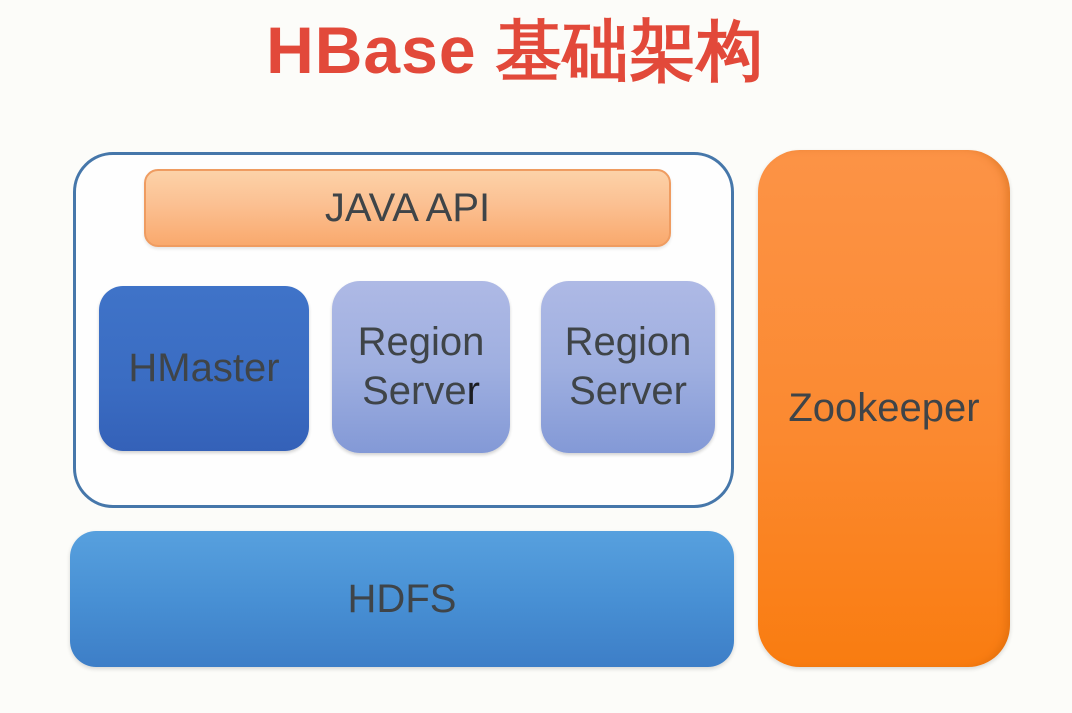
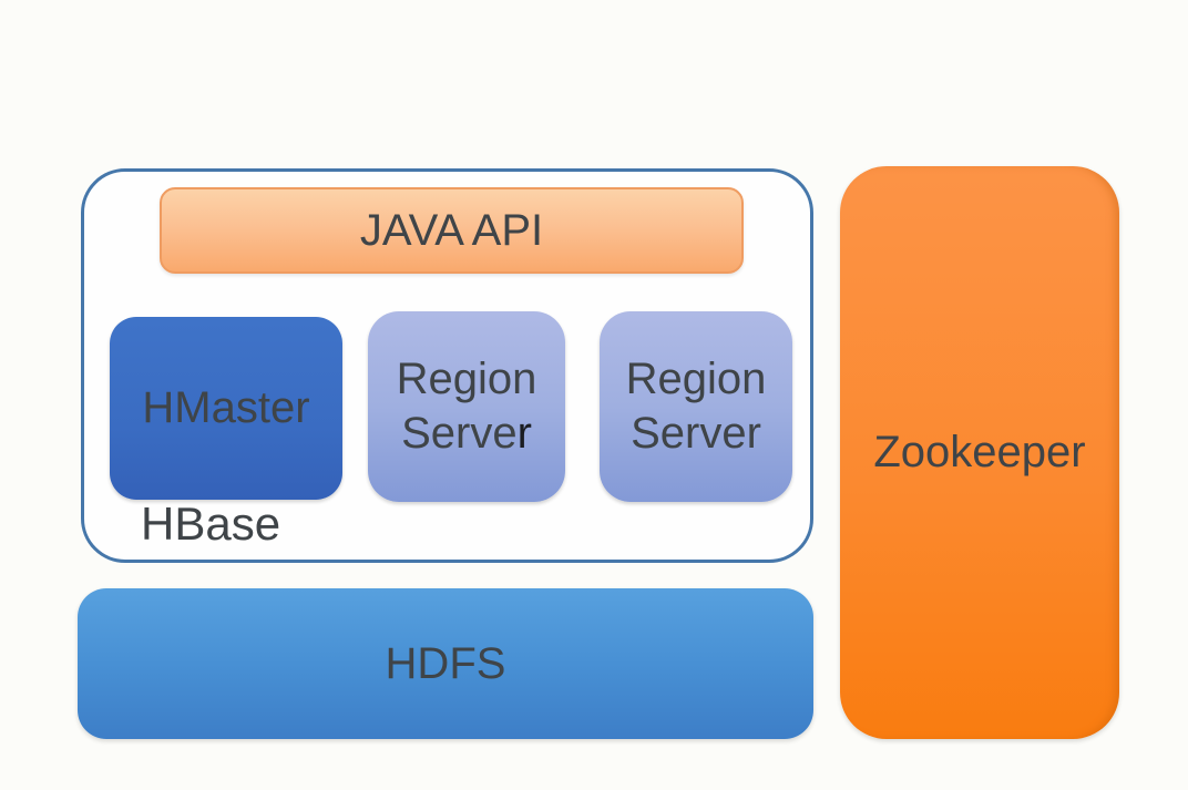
- HBase 基础架构
  JAVA API
  HMaster
  Region
  Server
  Region
  Server
+ HBase
  HDFS
  Zookeeper
